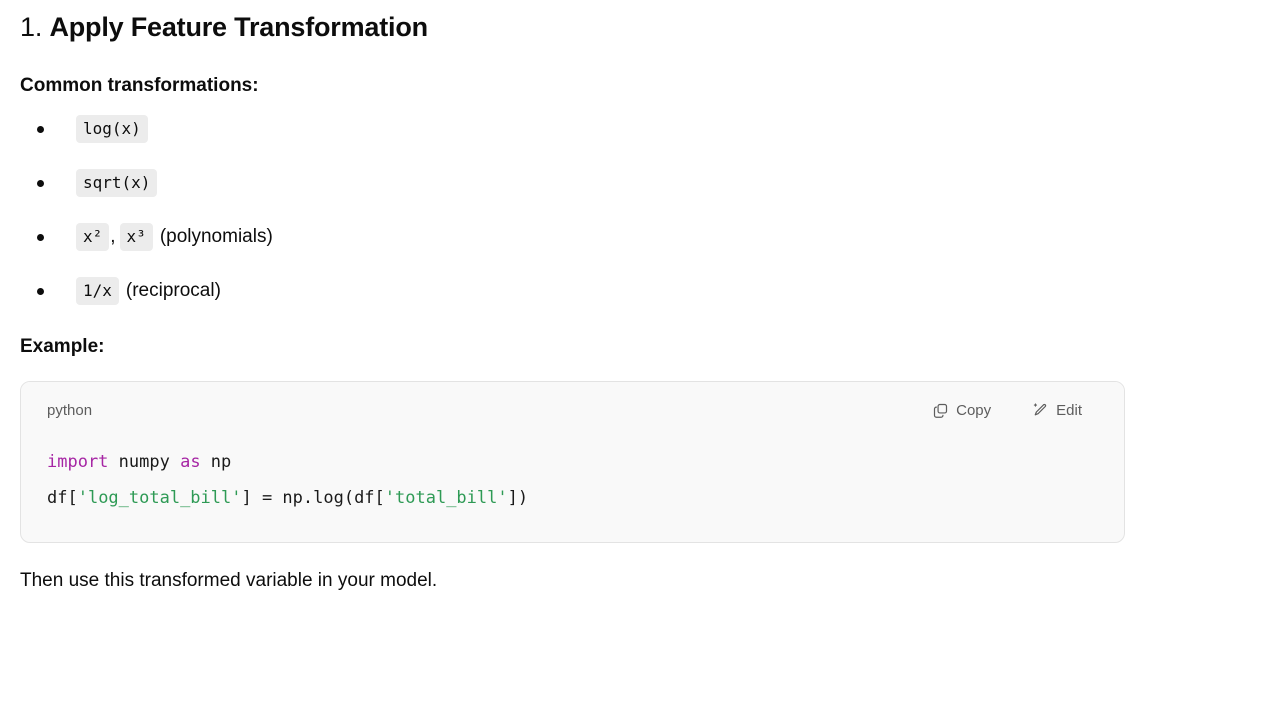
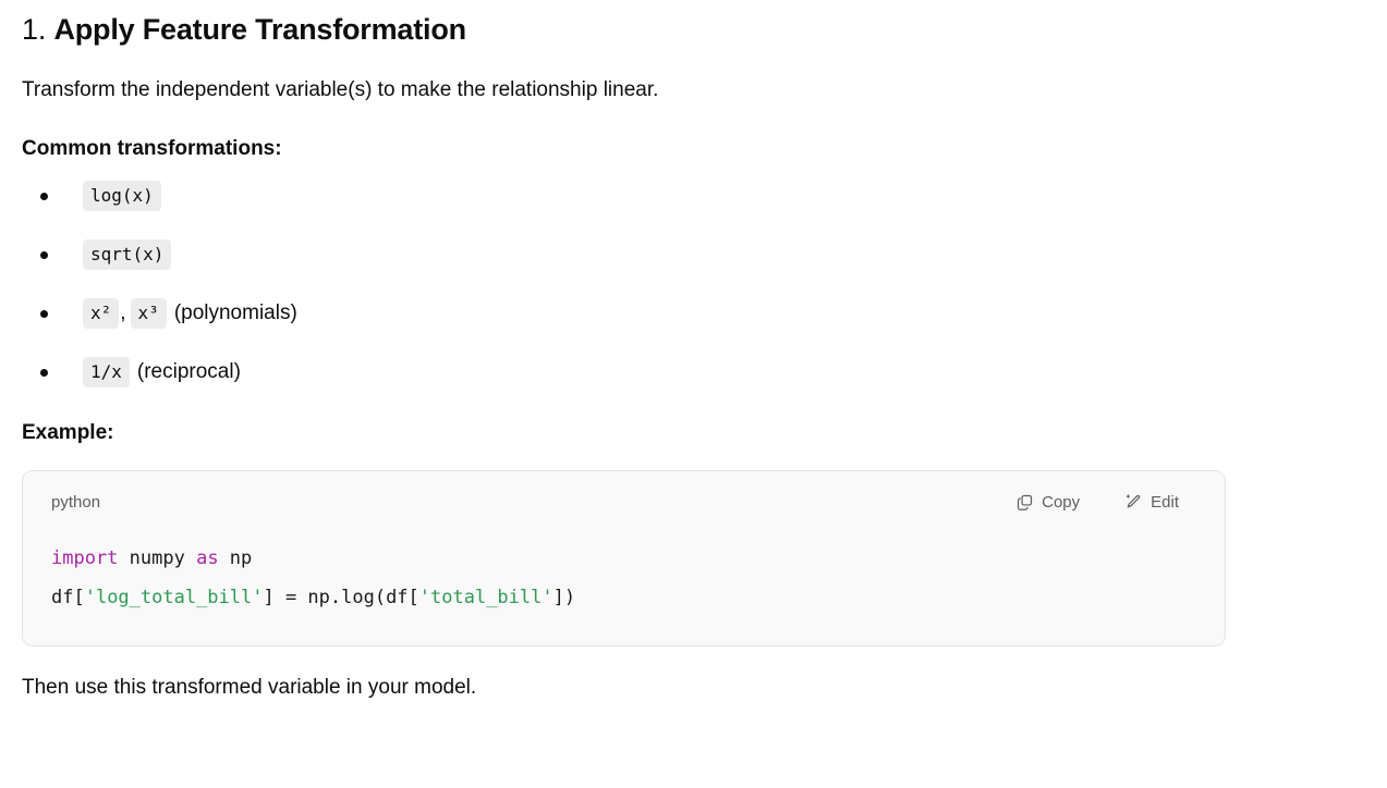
  1. Apply Feature Transformation
+ Transform the independent variable(s) to make the relationship linear.
  Common transformations:
  log(x)
  sqrt(x)
  x² , x³ (polynomials)
  1/x (reciprocal)
  Example:
  python
  Copy
  Edit
  import numpy as np df['log_total_bill'] = np.log(df['total_bill'])
  Then use this transformed variable in your model.
